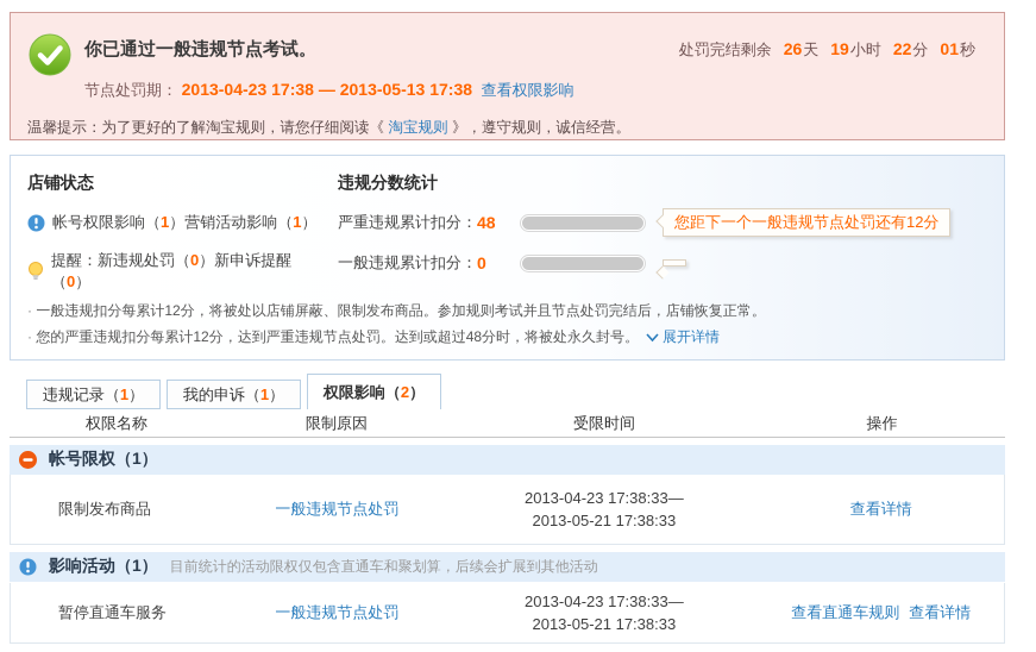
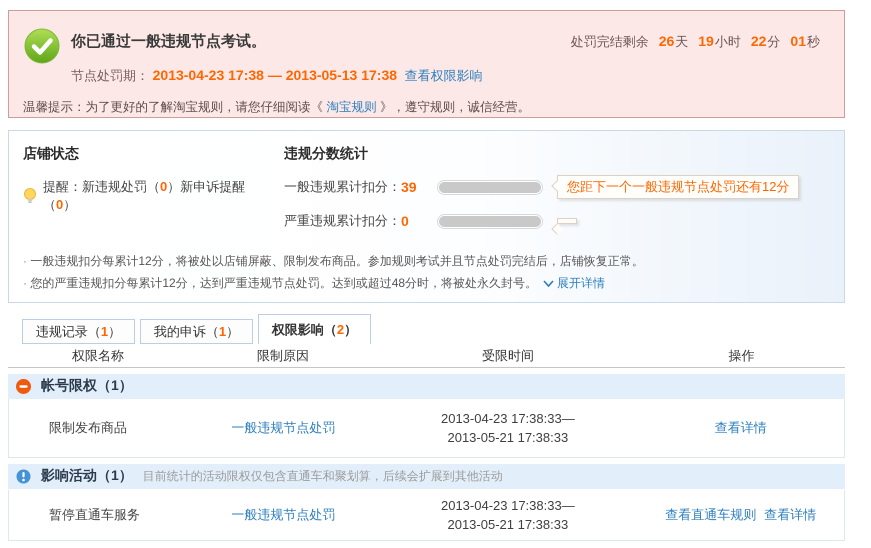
  你已通过一般违规节点考试。
  节点处罚期： 2013-04-23 17:38 — 2013-05-13 17:38 查看权限影响
  处罚完结剩余 26天 19小时 22分 01秒
  温馨提示：为了更好的了解淘宝规则，请您仔细阅读《 淘宝规则 》，遵守规则，诚信经营。
  店铺状态
- 帐号权限影响（1）营销活动影响（1）
  提醒：新违规处罚（0）新申诉提醒（0）
  违规分数统计
- 严重违规累计扣分：
+ 一般违规累计扣分：
- 48
+ 39
  您距下一个一般违规节点处罚还有12分
- 一般违规累计扣分：
+ 严重违规累计扣分：
  0
  一般违规扣分每累计12分，将被处以店铺屏蔽、限制发布商品。参加规则考试并且节点处罚完结后，店铺恢复正常。
  您的严重违规扣分每累计12分，达到严重违规节点处罚。达到或超过48分时，将被处永久封号。 展开详情
  违规记录（1）
  我的申诉（1）
  权限影响（2）
  权限名称
  限制原因
  受限时间
  操作
  帐号限权（1）
  限制发布商品
  一般违规节点处罚
  2013-04-23 17:38:33—
  2013-05-21 17:38:33
  查看详情
  影响活动（1）
  目前统计的活动限权仅包含直通车和聚划算，后续会扩展到其他活动
  暂停直通车服务
  一般违规节点处罚
  2013-04-23 17:38:33—
  2013-05-21 17:38:33
  查看直通车规则 查看详情
